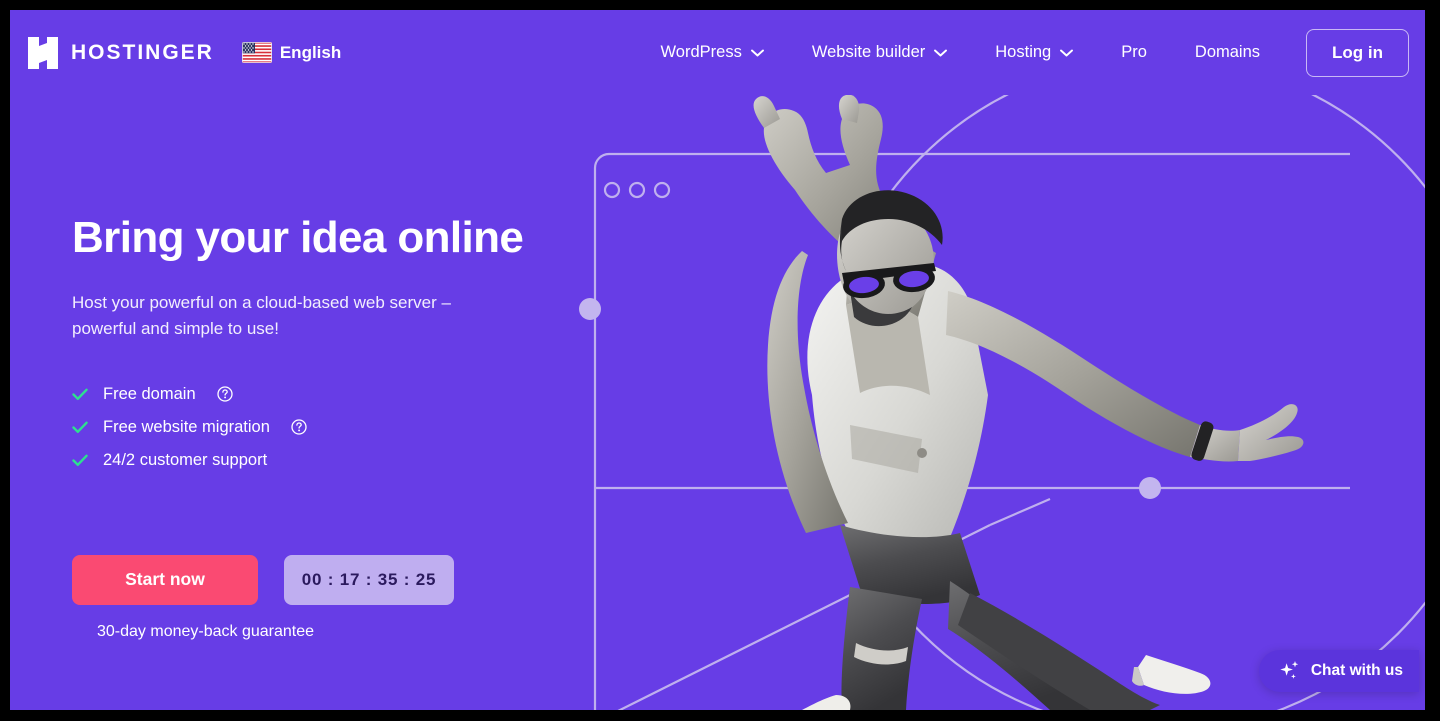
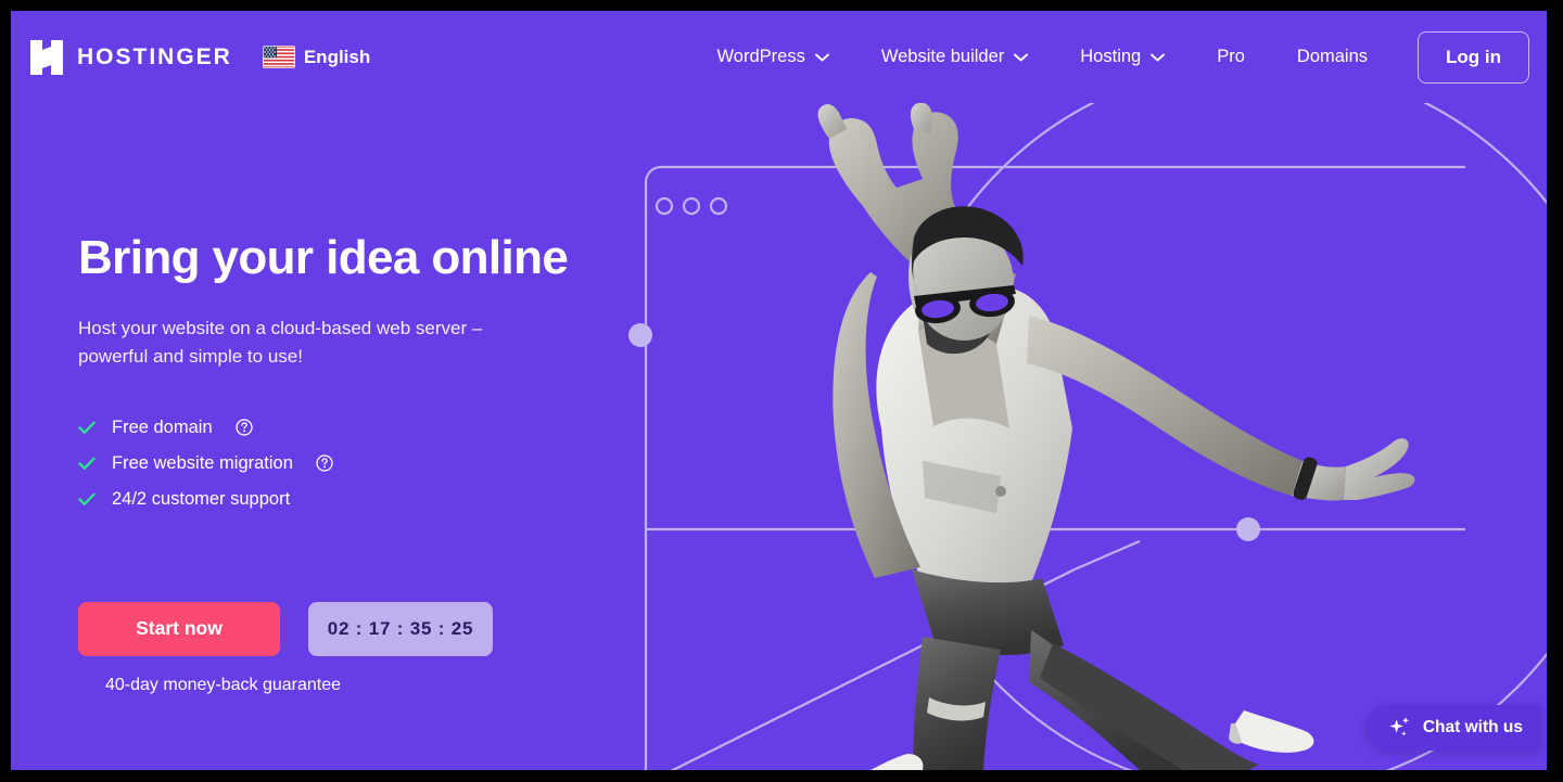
  HOSTINGER
  English
  WordPress
  Website builder
  Hosting
  Pro
  Domains
  Log in
  Bring your idea online
- Host your powerful on a cloud-based web server – powerful and simple to use!
+ Host your website on a cloud-based web server – powerful and simple to use!
  Free domain
  Free website migration
  24/2 customer support
  Start now
- 00 : 17 : 35 : 25
+ 02 : 17 : 35 : 25
- 30-day money-back guarantee
+ 40-day money-back guarantee
  Chat with us
